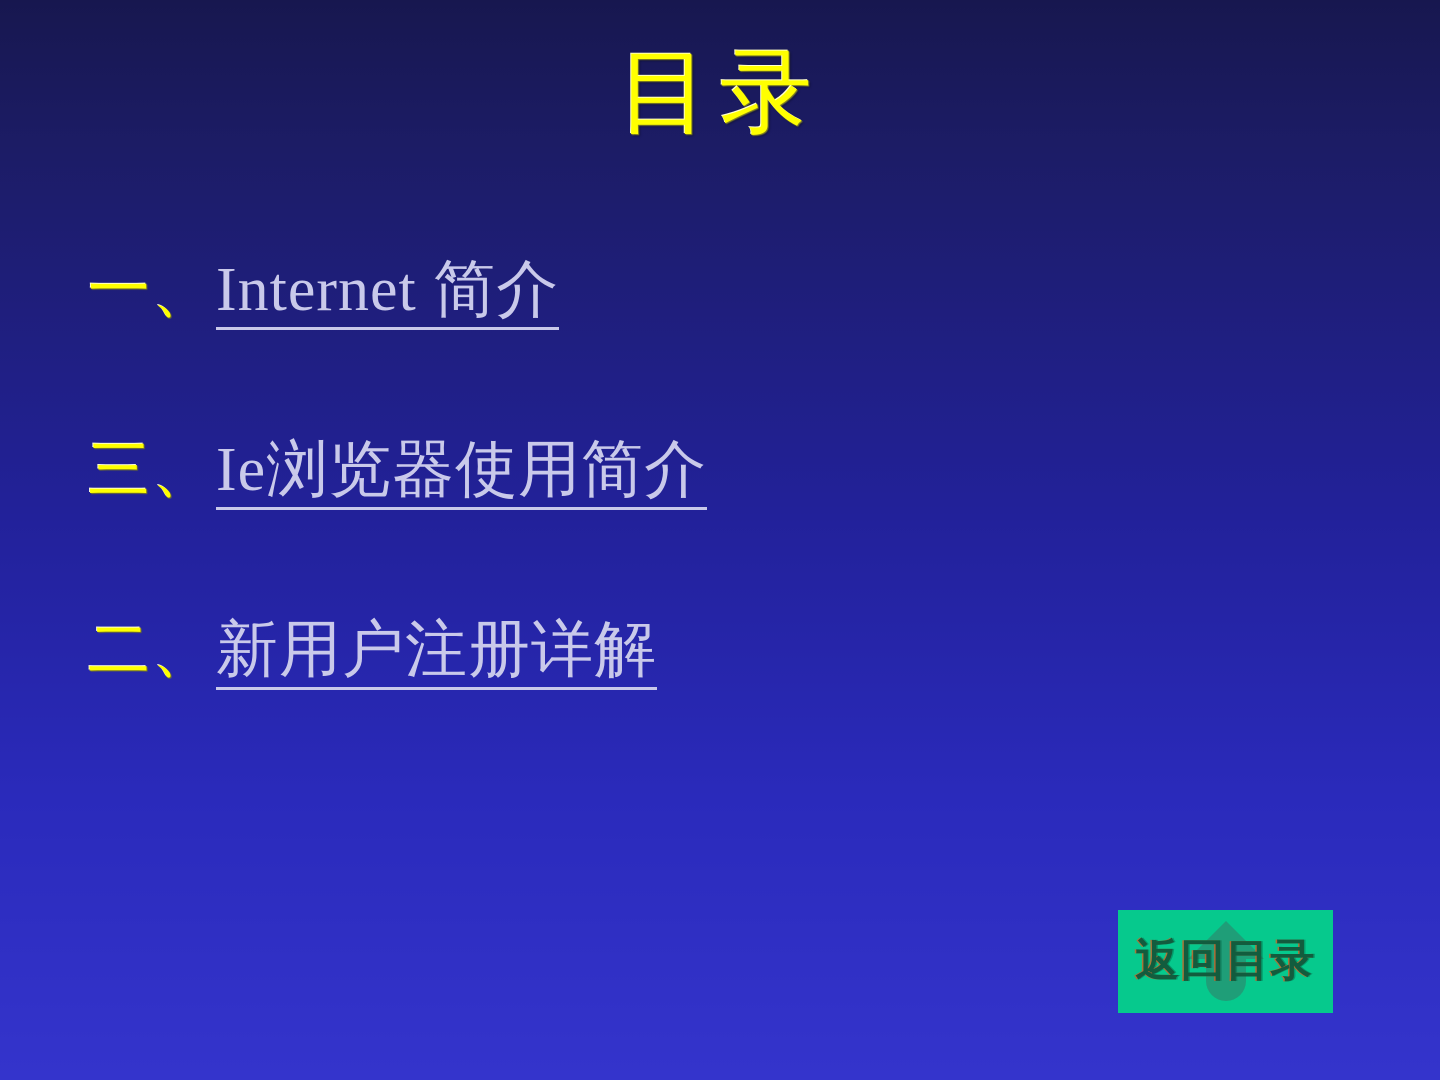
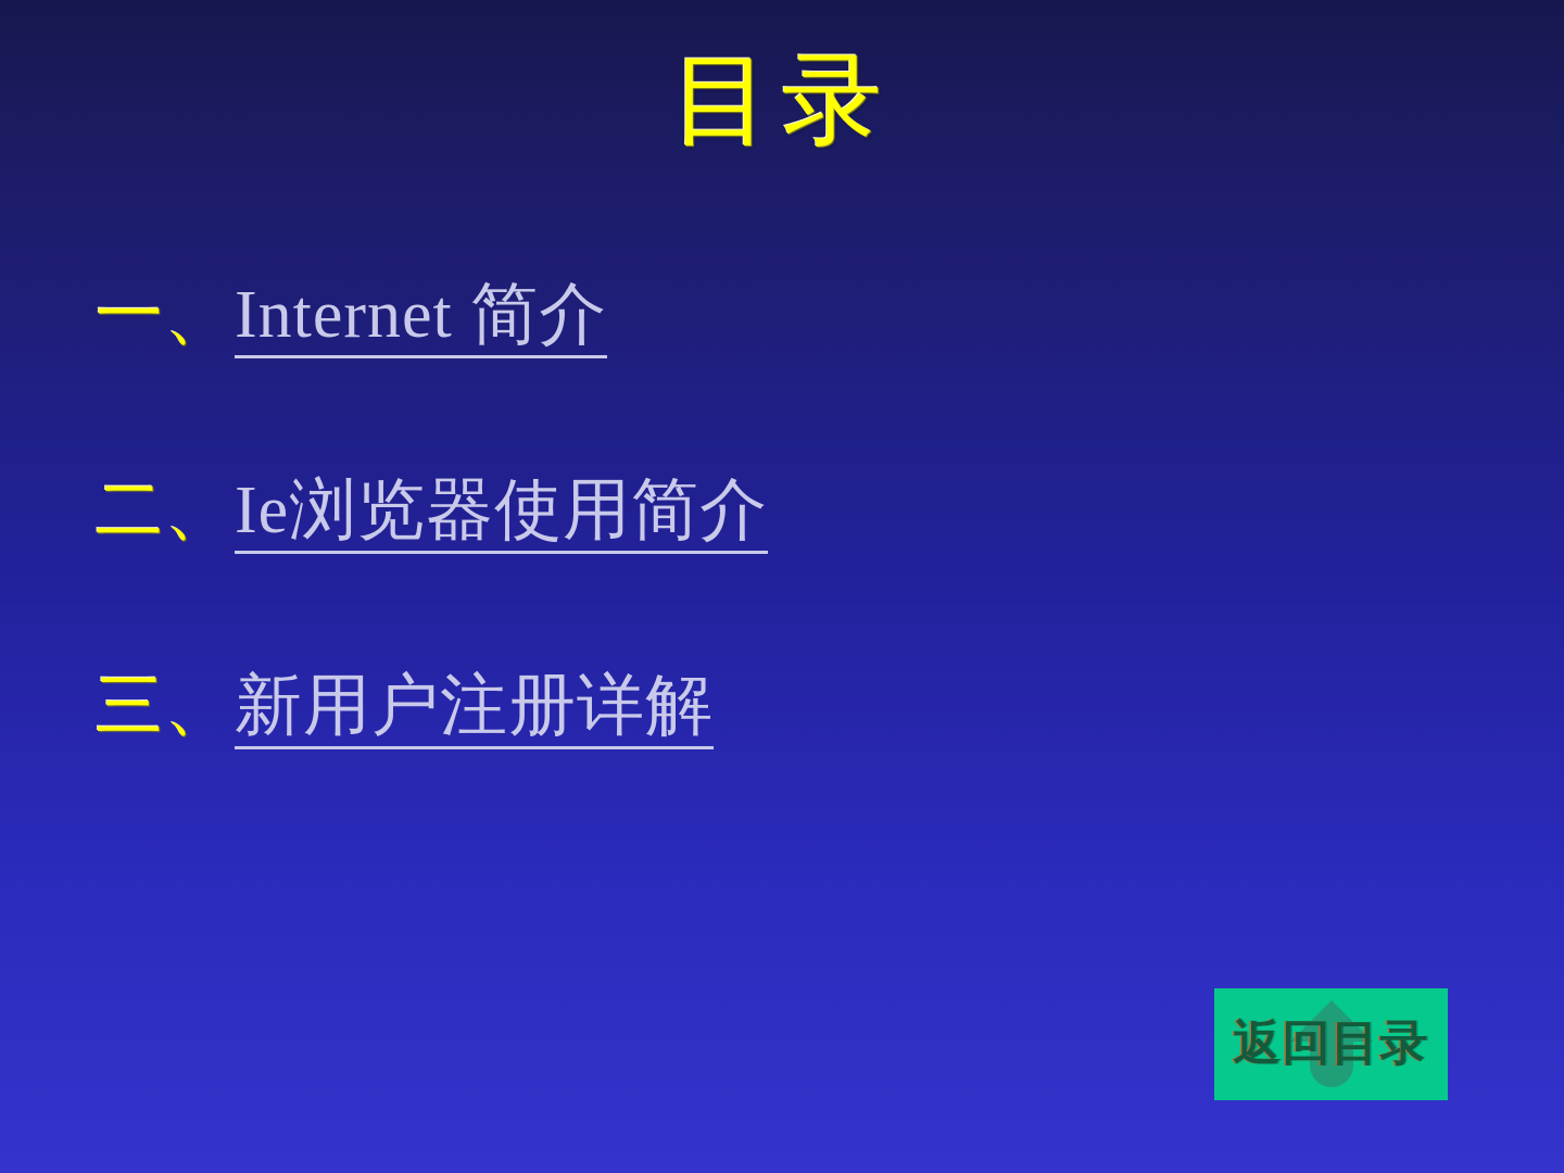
  目录
  一、
  Internet 简介
- 三、
+ 二、
  Ie浏览器使用简介
- 二、
+ 三、
  新用户注册详解
  返回目录
